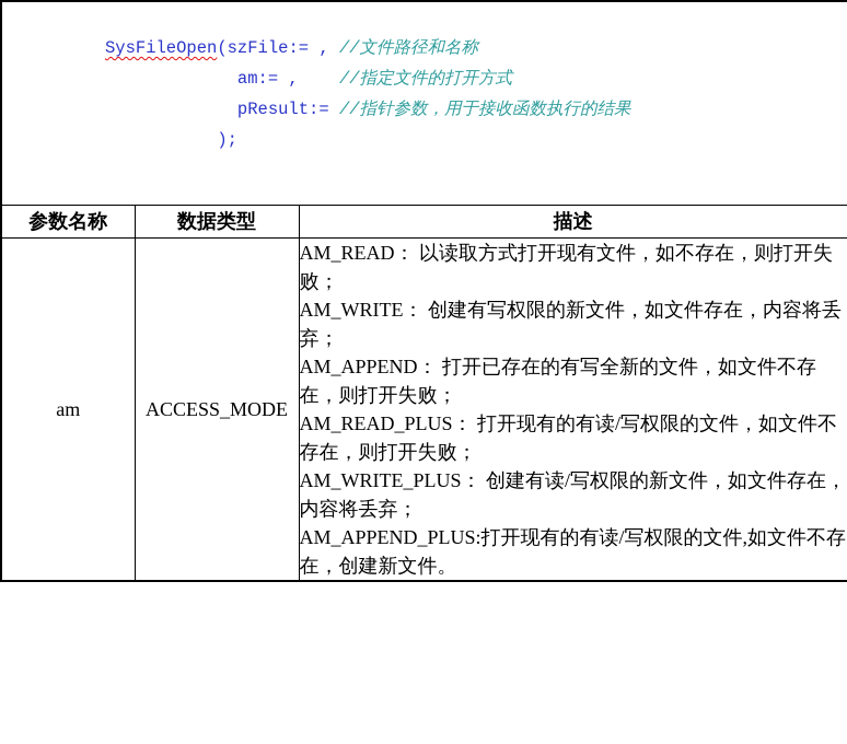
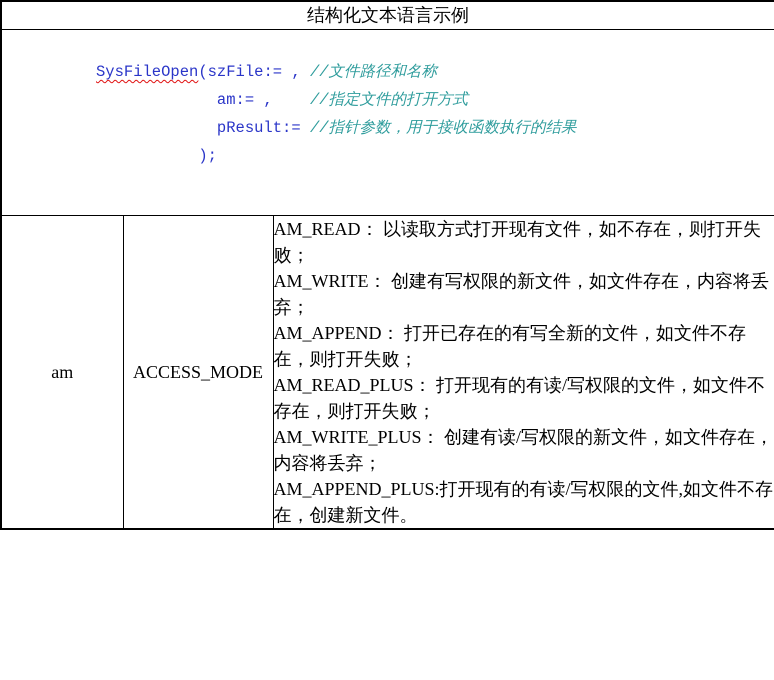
+ 结构化文本语言示例
  SysFileOpen(szFile:= , //文件路径和名称 am:= , //指定文件的打开方式 pResult:= //指针参数，用于接收函数执行的结果 );
- 参数名称	数据类型	描述
  am	ACCESS_MODE	AM_READ： 以读取方式打开现有文件，如不存在，则打开失败； AM_WRITE： 创建有写权限的新文件，如文件存在，内容将丢弃； AM_APPEND： 打开已存在的有写全新的文件，如文件不存在，则打开失败； AM_READ_PLUS： 打开现有的有读/写权限的文件，如文件不存在，则打开失败； AM_WRITE_PLUS： 创建有读/写权限的新文件，如文件存在，内容将丢弃； AM_APPEND_PLUS:打开现有的有读/写权限的文件,如文件不存在，创建新文件。
